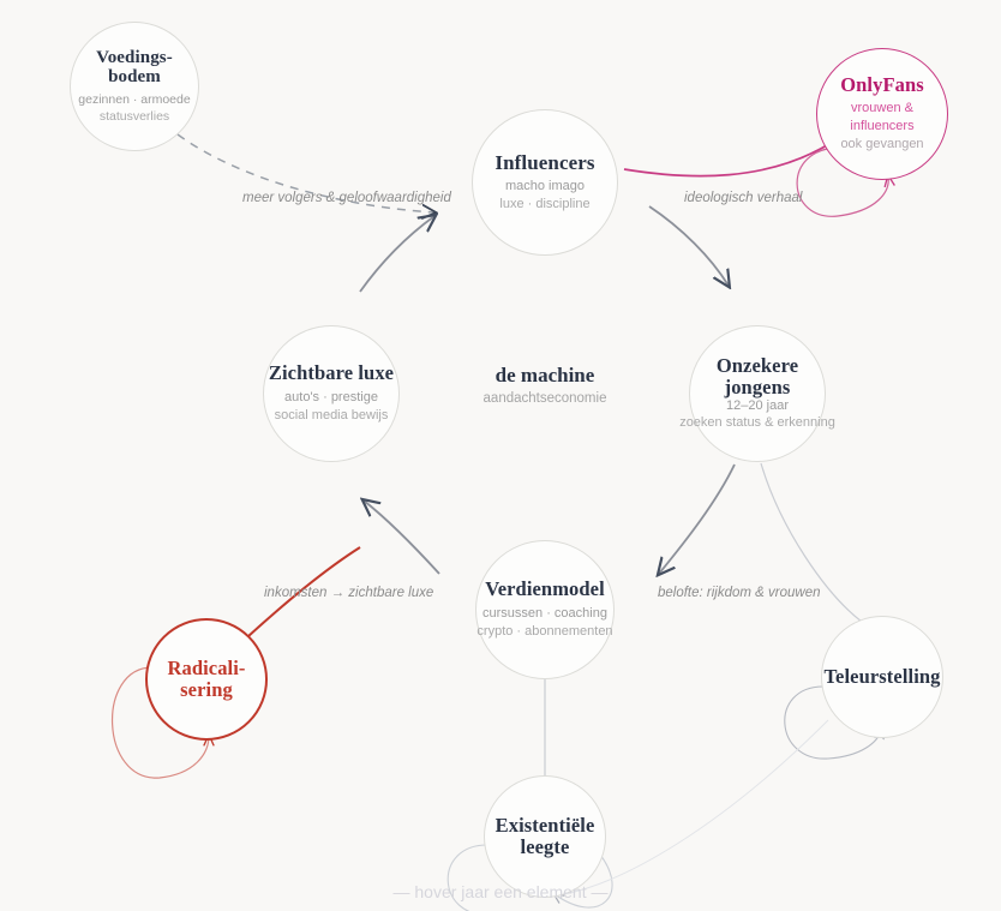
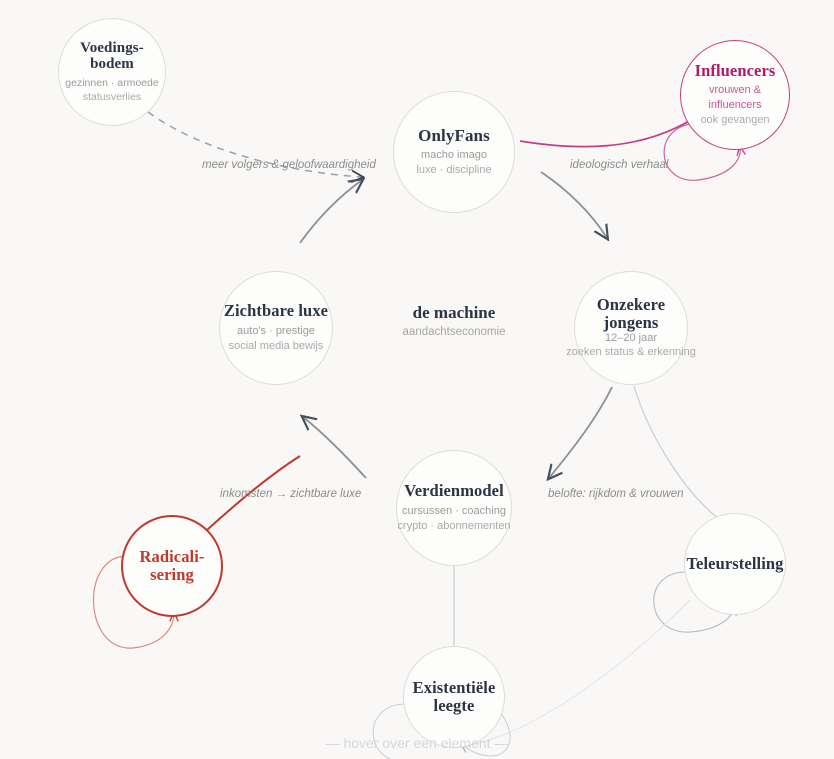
  Voedings-
  bodem
  gezinnen · armoede
  statusverlies
- Influencers
+ OnlyFans
  macho imago
  luxe · discipline
- OnlyFans
+ Influencers
  vrouwen &
  influencers
  ook gevangen
  Zichtbare luxe
  auto's · prestige
  social media bewijs
  Onzekere
  jongens
  12–20 jaar
  zoeken status & erkenning
  Verdienmodel
  cursussen · coaching
  crypto · abonnementen
  Radicali-
  sering
  Teleurstelling
  Existentiële
  leegte
  de machine
  aandachtseconomie
  meer volgers & geloofwaardigheid
  ideologisch verhaal
  inkomsten → zichtbare luxe
  belofte: rijkdom & vrouwen
- — hover jaar een element —
+ — hover over een element —
